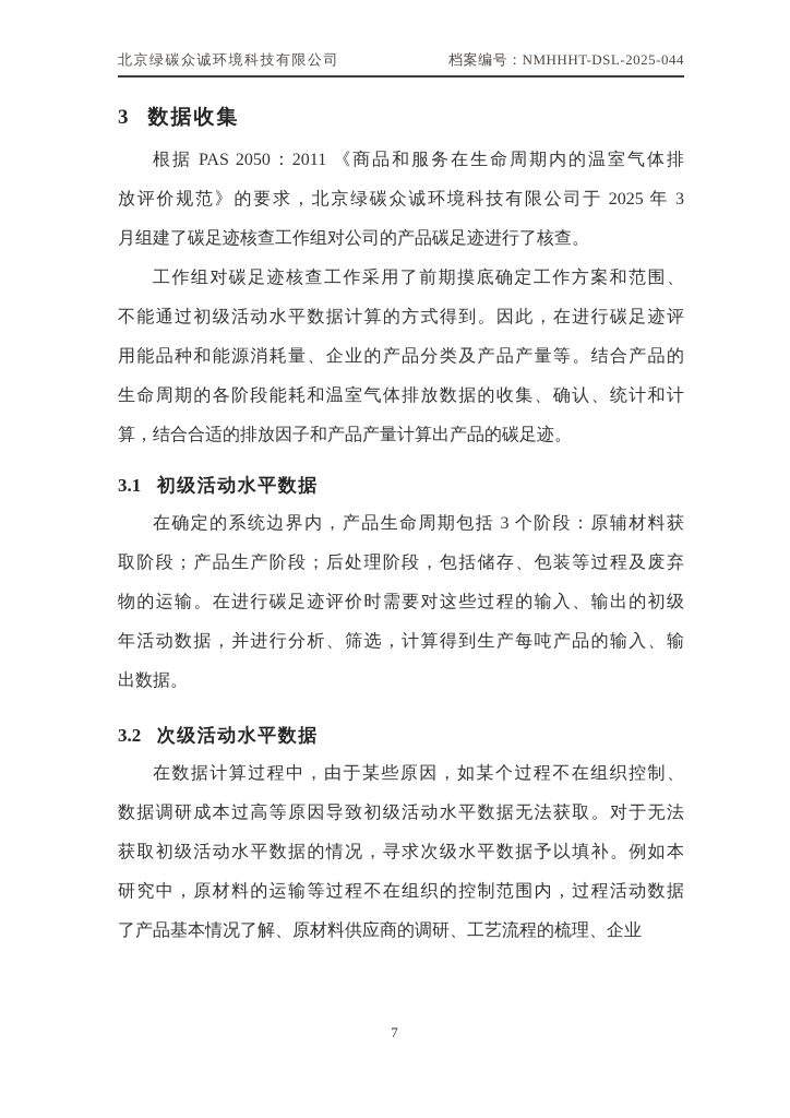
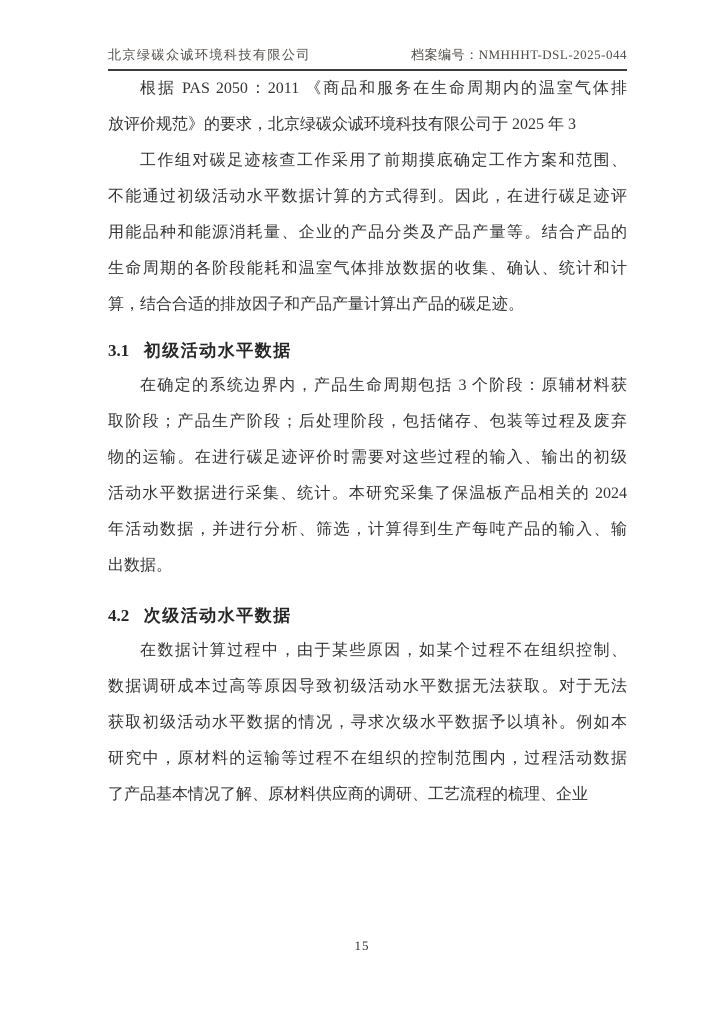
  北京绿碳众诚环境科技有限公司
  档案编号：NMHHHT-DSL-2025-044
- 3 数据收集
  根据 PAS 2050：2011 《商品和服务在生命周期内的温室气体排
  放评价规范》的要求，北京绿碳众诚环境科技有限公司于 2025 年 3
- 月组建了碳足迹核查工作组对公司的产品碳足迹进行了核查。
  工作组对碳足迹核查工作采用了前期摸底确定工作方案和范围、
  不能通过初级活动水平数据计算的方式得到。因此，在进行碳足迹评
  用能品种和能源消耗量、企业的产品分类及产品产量等。结合产品的
  生命周期的各阶段能耗和温室气体排放数据的收集、确认、统计和计
  算，结合合适的排放因子和产品产量计算出产品的碳足迹。
  3.1 初级活动水平数据
  在确定的系统边界内，产品生命周期包括 3 个阶段：原辅材料获
  取阶段；产品生产阶段；后处理阶段，包括储存、包装等过程及废弃
  物的运输。在进行碳足迹评价时需要对这些过程的输入、输出的初级
+ 活动水平数据进行采集、统计。本研究采集了保温板产品相关的 2024
  年活动数据，并进行分析、筛选，计算得到生产每吨产品的输入、输
  出数据。
- 3.2 次级活动水平数据
+ 4.2 次级活动水平数据
  在数据计算过程中，由于某些原因，如某个过程不在组织控制、
  数据调研成本过高等原因导致初级活动水平数据无法获取。对于无法
  获取初级活动水平数据的情况，寻求次级水平数据予以填补。例如本
  研究中，原材料的运输等过程不在组织的控制范围内，过程活动数据
  了产品基本情况了解、原材料供应商的调研、工艺流程的梳理、企业
- 7
+ 15
